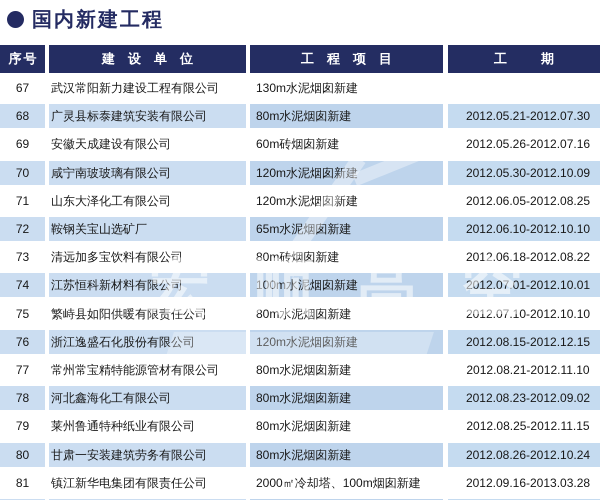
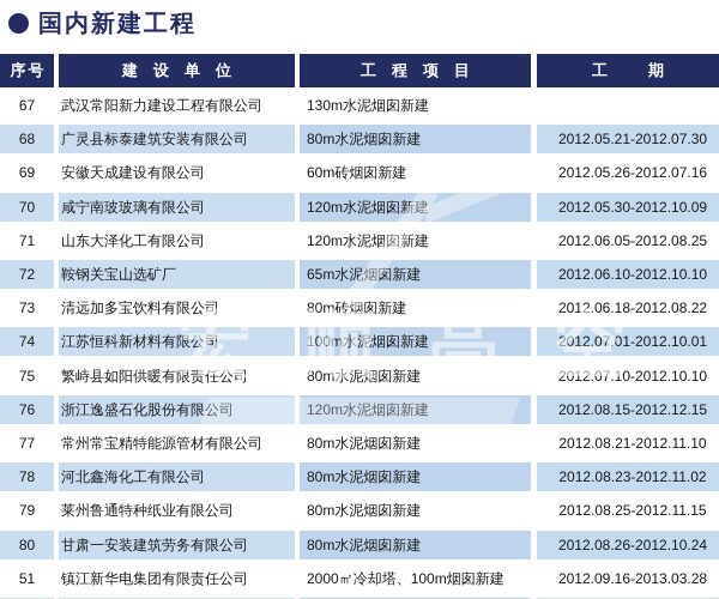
  国内新建工程
  序号
  建设单位
  工程项目
  工期
  67
  武汉常阳新力建设工程有限公司
  130m水泥烟囱新建
  68
  广灵县标泰建筑安装有限公司
  80m水泥烟囱新建
  2012.05.21-2012.07.30
  69
  安徽天成建设有限公司
  60m砖烟囱新建
  2012.05.26-2012.07.16
  70
  咸宁南玻玻璃有限公司
  120m水泥烟囱新建
  2012.05.30-2012.10.09
  71
  山东大泽化工有限公司
  120m水泥烟囱新建
  2012.06.05-2012.08.25
  72
  鞍钢关宝山选矿厂
  65m水泥烟囱新建
  2012.06.10-2012.10.10
  73
  清远加多宝饮料有限公司
  80m砖烟囱新建
  2012.06.18-2012.08.22
  74
  江苏恒科新材料有限公司
  100m水泥烟囱新建
  2012.07.01-2012.10.01
  75
  繁峙县如阳供暖有限责任公司
  80m水泥烟囱新建
  2012.07.10-2012.10.10
  76
  浙江逸盛石化股份有限公司
  120m水泥烟囱新建
  2012.08.15-2012.12.15
  77
  常州常宝精特能源管材有限公司
  80m水泥烟囱新建
  2012.08.21-2012.11.10
  78
  河北鑫海化工有限公司
  80m水泥烟囱新建
- 2012.08.23-2012.09.02
+ 2012.08.23-2012.11.02
  79
  莱州鲁通特种纸业有限公司
  80m水泥烟囱新建
  2012.08.25-2012.11.15
  80
  甘肃一安装建筑劳务有限公司
  80m水泥烟囱新建
  2012.08.26-2012.10.24
- 81
+ 51
  镇江新华电集团有限责任公司
  2000㎡冷却塔、100m烟囱新建
  2012.09.16-2013.03.28
  宏顺高空
